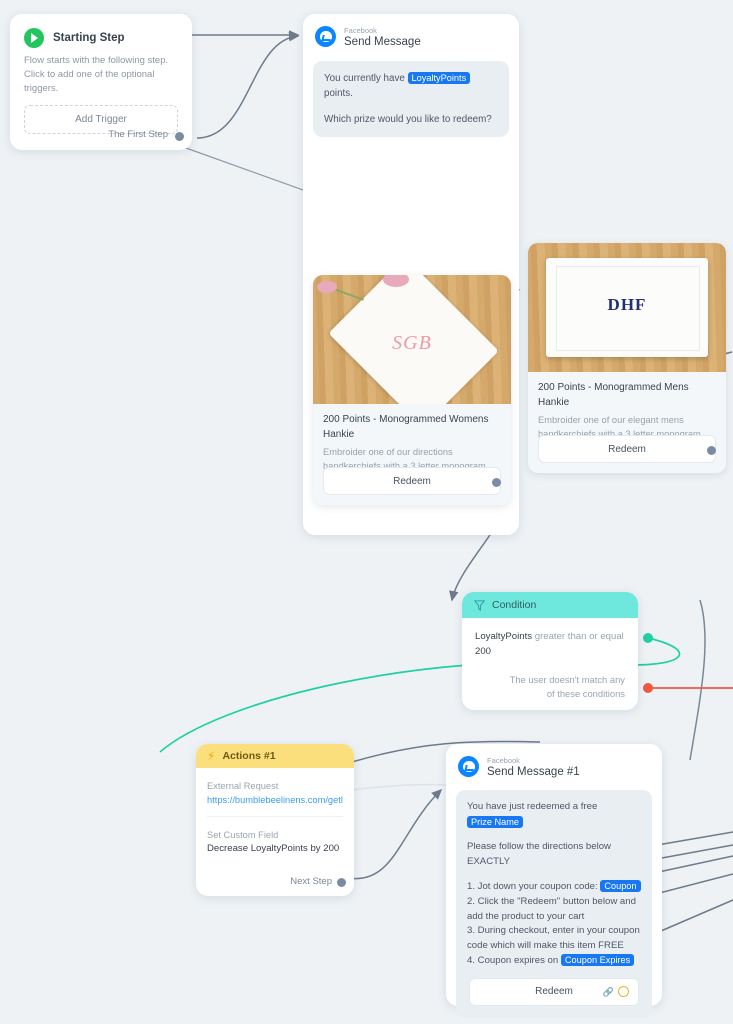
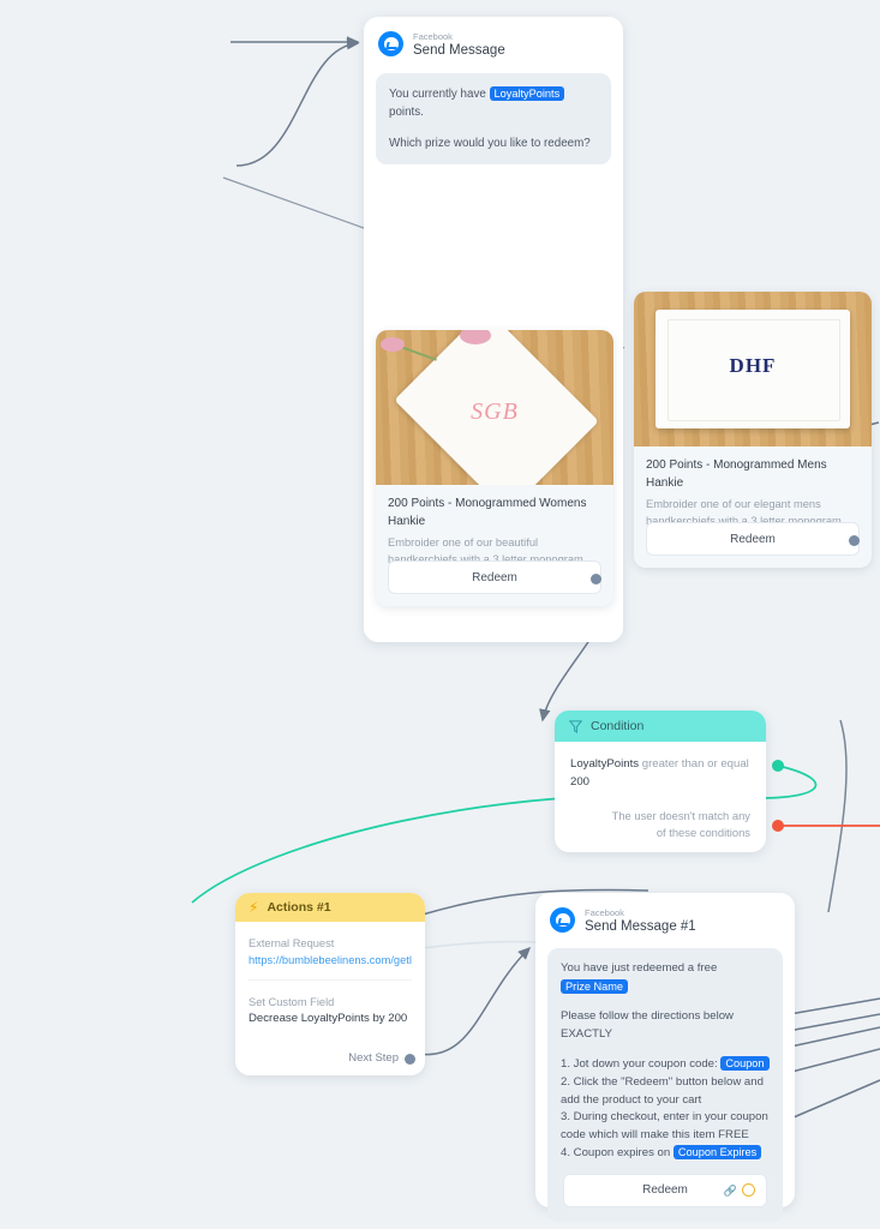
- Starting Step
- Flow starts with the following step.
- Click to add one of the optional triggers.
- Add Trigger
- The First Step
  Facebook
  Send Message
  You currently have LoyaltyPoints points.
  Which prize would you like to redeem?
  SGB
  200 Points - Monogrammed Womens Hankie
- Embroider one of our directions
+ Embroider one of our beautiful
  handkerchiefs with a 3 letter monogram
  Redeem
  DHF
  200 Points - Monogrammed Mens Hankie
  Embroider one of our elegant mens
  handkerchiefs with a 3 letter monogram
  Redeem
  Condition
  LoyaltyPoints greater than or equal 200
  The user doesn't match any
  of these conditions
  ⚡
  Actions #1
  External Request
  https://bumblebeelinens.com/getl
  Set Custom Field
  Decrease LoyaltyPoints by 200
  Next Step
  Facebook
  Send Message #1
  You have just redeemed a free Prize Name
  Please follow the directions below
  EXACTLY
  1. Jot down your coupon code: Coupon
  2. Click the "Redeem" button below and add the product to your cart
  3. During checkout, enter in your coupon code which will make this item FREE
  4. Coupon expires on Coupon Expires
  Redeem
  🔗
